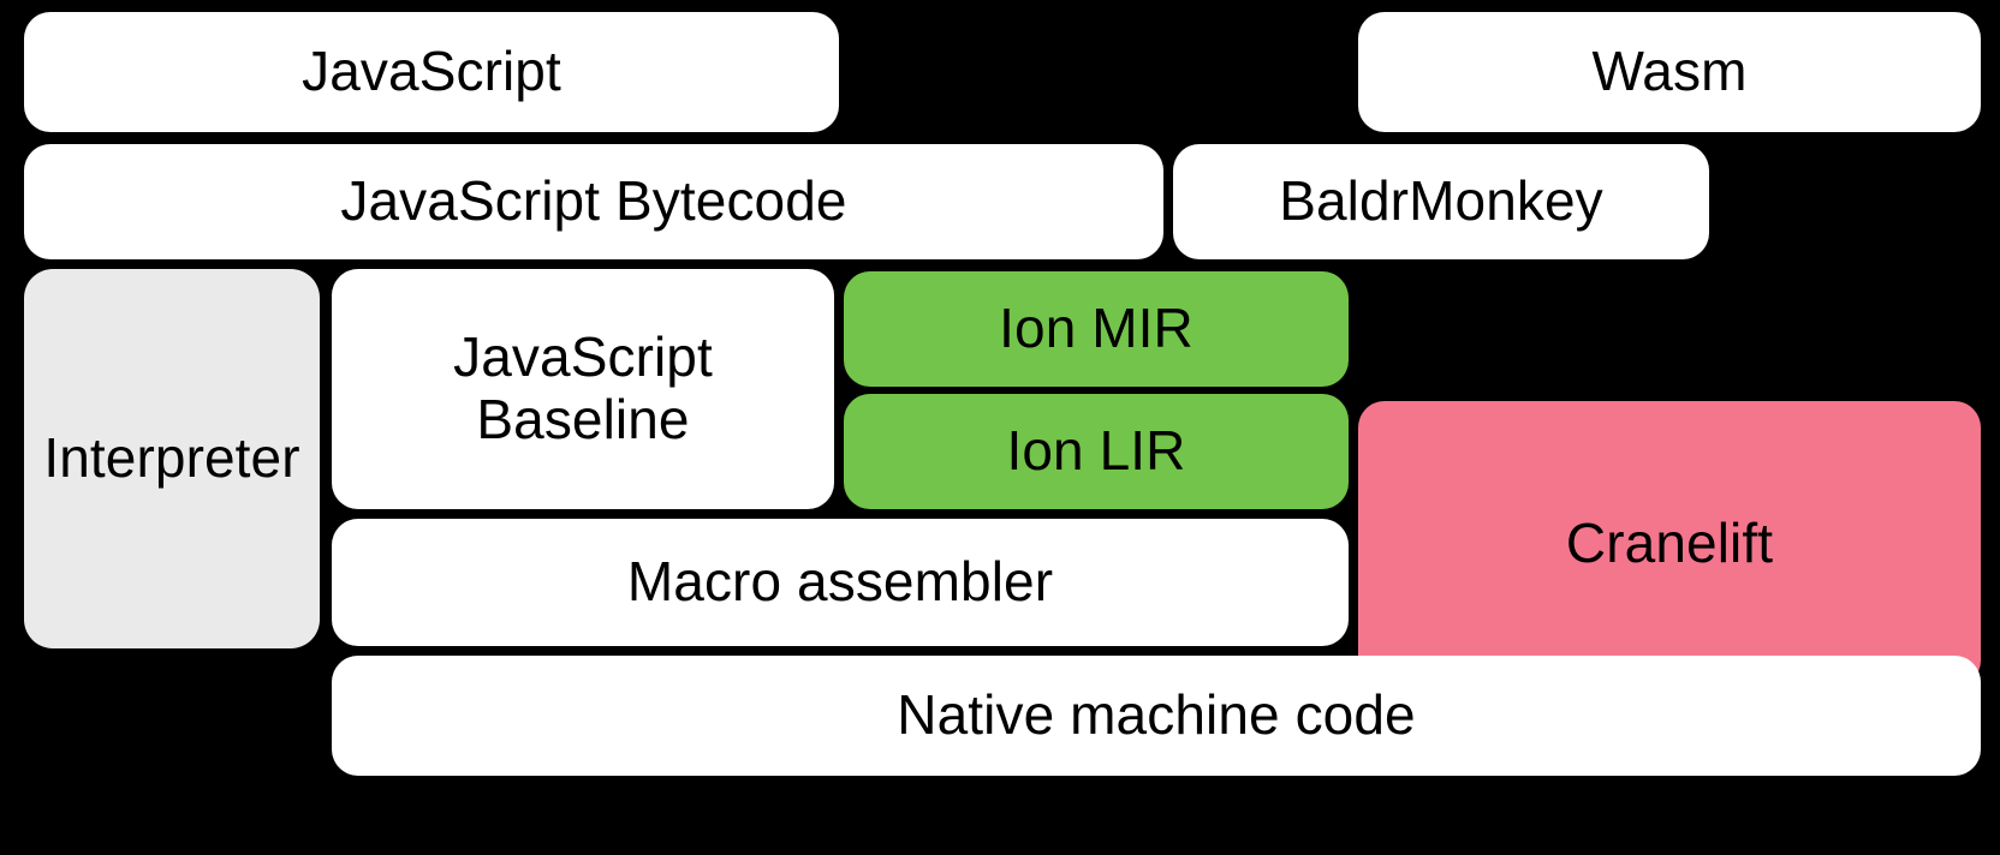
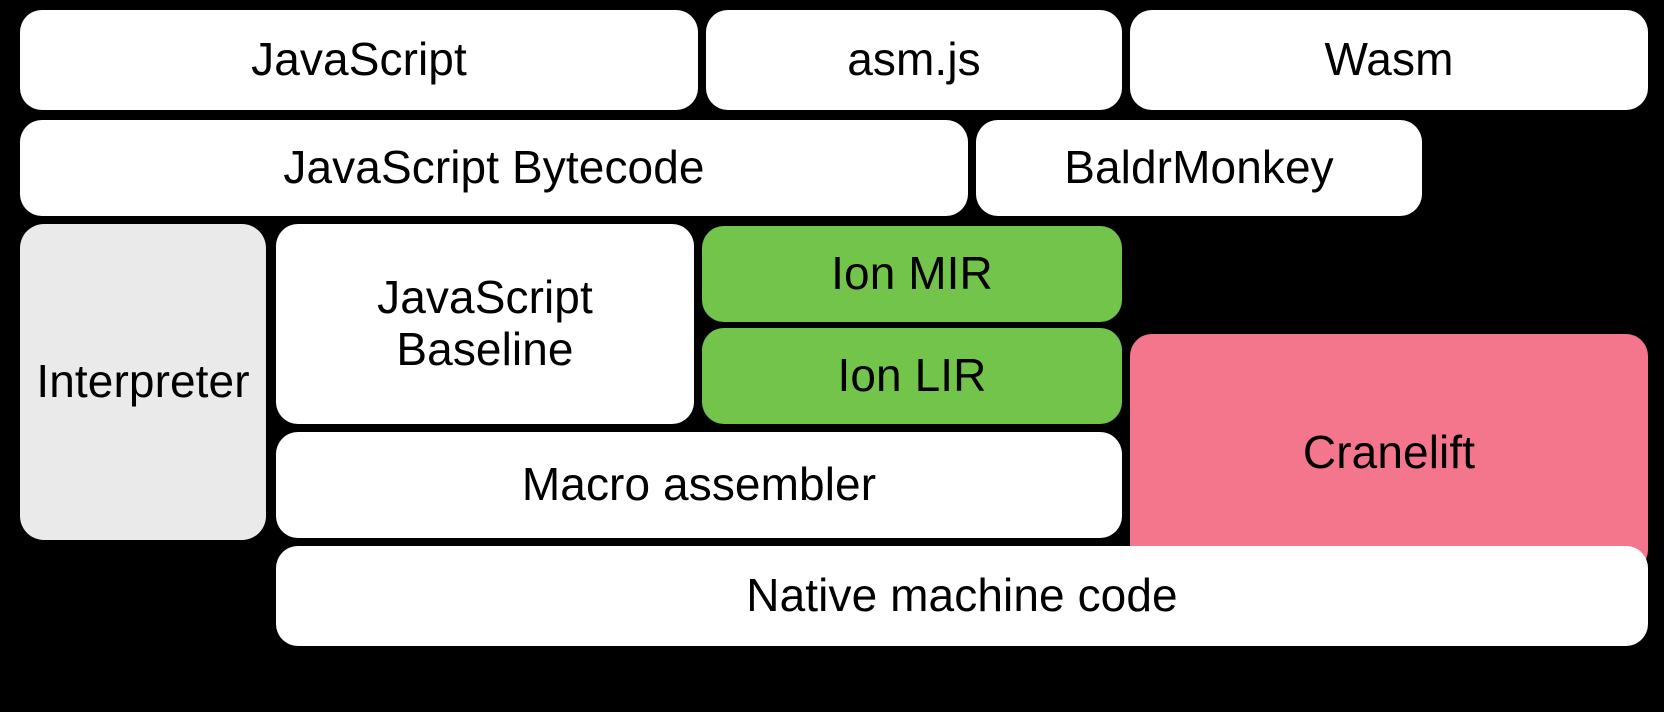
  JavaScript
+ asm.js
  Wasm
  JavaScript Bytecode
  BaldrMonkey
  Interpreter
  JavaScript Baseline
  Ion MIR
  Ion LIR
  Macro assembler
  Cranelift
  Native machine code
